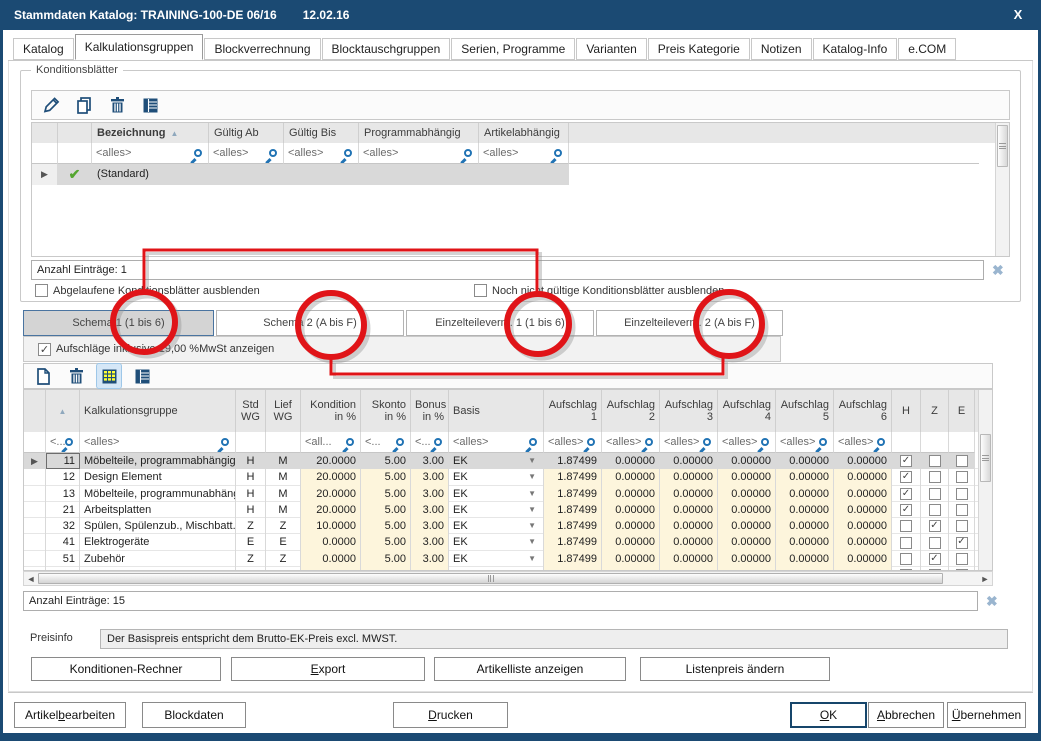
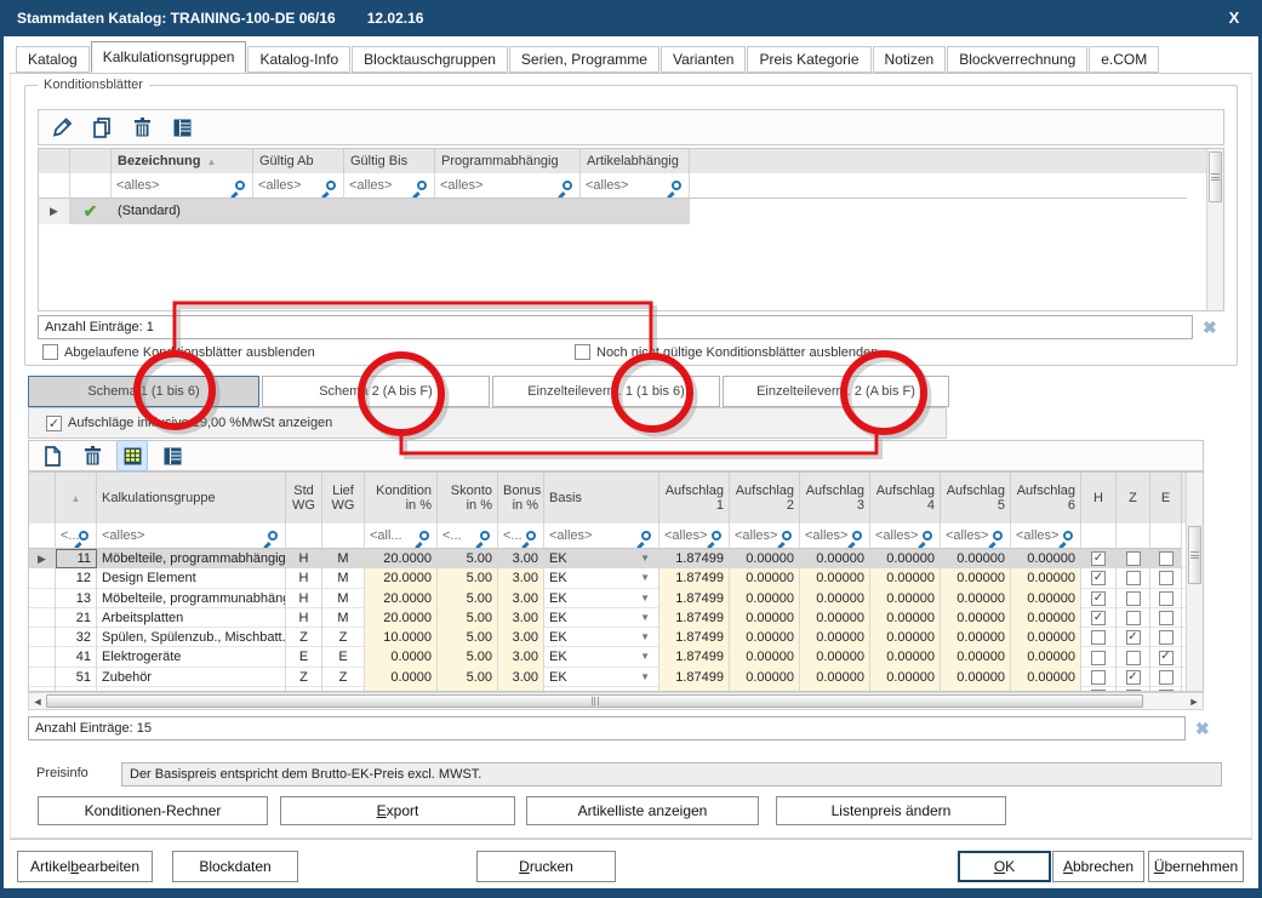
  Stammdaten Katalog: TRAINING-100-DE 06/16
  12.02.16
  X
  Katalog
  Kalkulationsgruppen
- Blockverrechnung
+ Katalog-Info
  Blocktauschgruppen
  Serien, Programme
  Varianten
  Preis Kategorie
  Notizen
- Katalog-Info
+ Blockverrechnung
  e.COM
  Konditionsblätter
  Bezeichnung
  ▲
  Gültig Ab
  Gültig Bis
  Programmabhängig
  Artikelabhängig
  <alles>
  <alles>
  <alles>
  <alles>
  <alles>
  ▶
  ✔
  (Standard)
  Anzahl Einträge: 1
  ✖
  Abgelaufene Koonsblätter ausblenden
  Noch nict gültige Konditionsblätter ausblende
  Schema 1 (1 bis 6)
  Schem 2 (A bis F)
  Einzelteilever. 1 (1 bis 6)
  Einzelteilever. 2 (A bis F)
  Aufschläge in9,00 %MwSt anzeigen
  ▲
  Kalkulationsgruppe
  Std
  WG
  Lief
  WG
  Kondition
  in %
  Skonto
  in %
  Bonus
  in %
  Basis
  Aufschlag
  1
  Aufschlag
  2
  Aufschlag
  3
  Aufschlag
  4
  Aufschlag
  5
  Aufschlag
  6
  H
  Z
  E
  <..
  <alles>
  <all...
  <...
  <...
  <alles>
  <alles>
  <alles>
  <alles>
  <alles>
  <alles>
  <alles>
  ▶
  11
  Möbelteile, programmabhängig
  H
  M
  20.0000
  5.00
  3.00
  EK
  ▼
  1.87499
  0.00000
  0.00000
  0.00000
  0.00000
  0.00000
  12
  Design Element
  H
  M
  20.0000
  5.00
  3.00
  EK
  ▼
  1.87499
  0.00000
  0.00000
  0.00000
  0.00000
  0.00000
  13
  Möbelteile, programmunabhän
  H
  M
  20.0000
  5.00
  3.00
  EK
  ▼
  1.87499
  0.00000
  0.00000
  0.00000
  0.00000
  0.00000
  21
  Arbeitsplatten
  H
  M
  20.0000
  5.00
  3.00
  EK
  ▼
  1.87499
  0.00000
  0.00000
  0.00000
  0.00000
  0.00000
  32
  Spülen, Spülenzub., Mischbatt.
  Z
  Z
  10.0000
  5.00
  3.00
  EK
  ▼
  1.87499
  0.00000
  0.00000
  0.00000
  0.00000
  0.00000
  41
  Elektrogeräte
  E
  E
  0.0000
  5.00
  3.00
  EK
  ▼
  1.87499
  0.00000
  0.00000
  0.00000
  0.00000
  0.00000
  51
  Zubehör
  Z
  Z
  0.0000
  5.00
  3.00
  EK
  ▼
  1.87499
  0.00000
  0.00000
  0.00000
  0.00000
  0.00000
  ◄
  ►
  Anzahl Einträge: 15
  ✖
  Preisinfo
  Der Basispreis entspricht dem Brutto-EK-Preis excl. MWST.
  Konditionen-Rechner
  E
  xport
  Artikelliste anzeigen
  Listenpreis ändern
  Artikel
  b
  earbeiten
  Blockdaten
  D
  rucken
  O
  K
  A
  bbrechen
  Ü
  bernehmen
